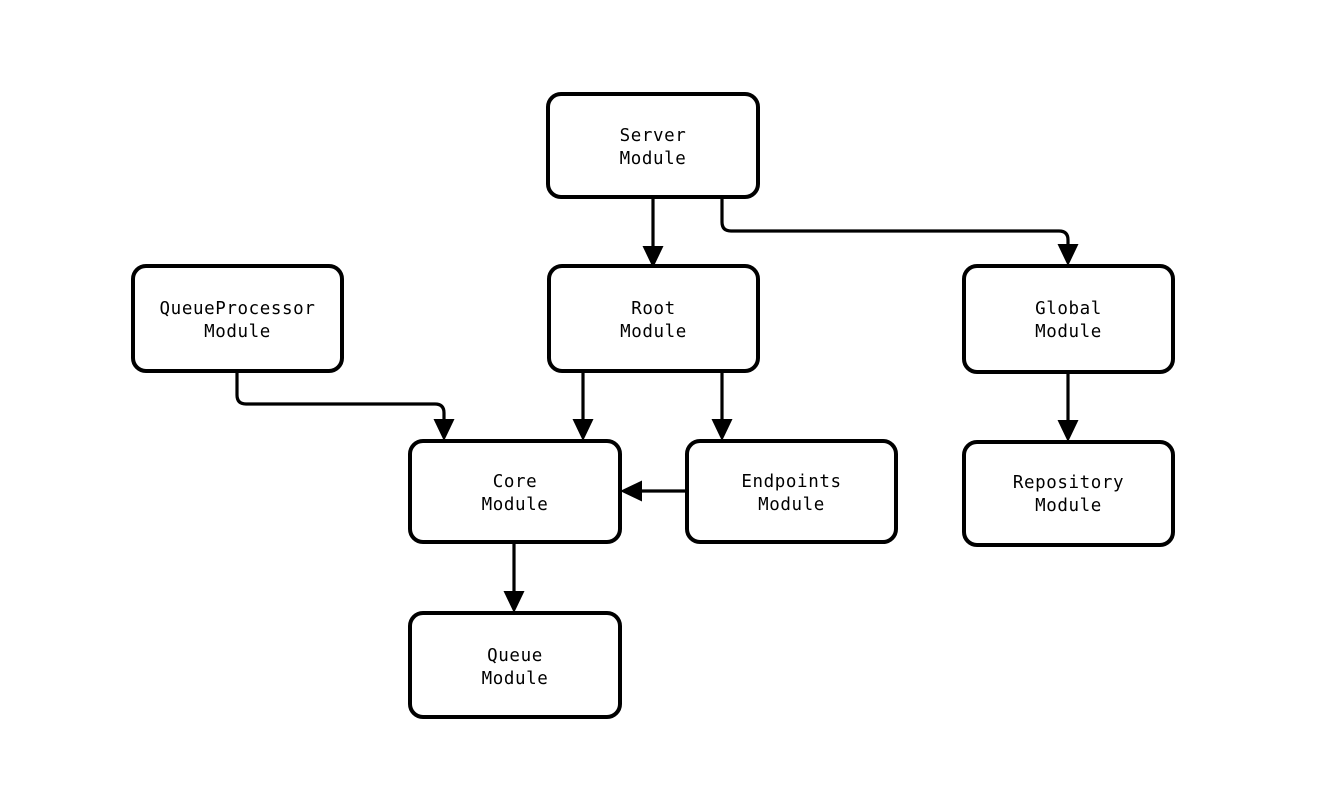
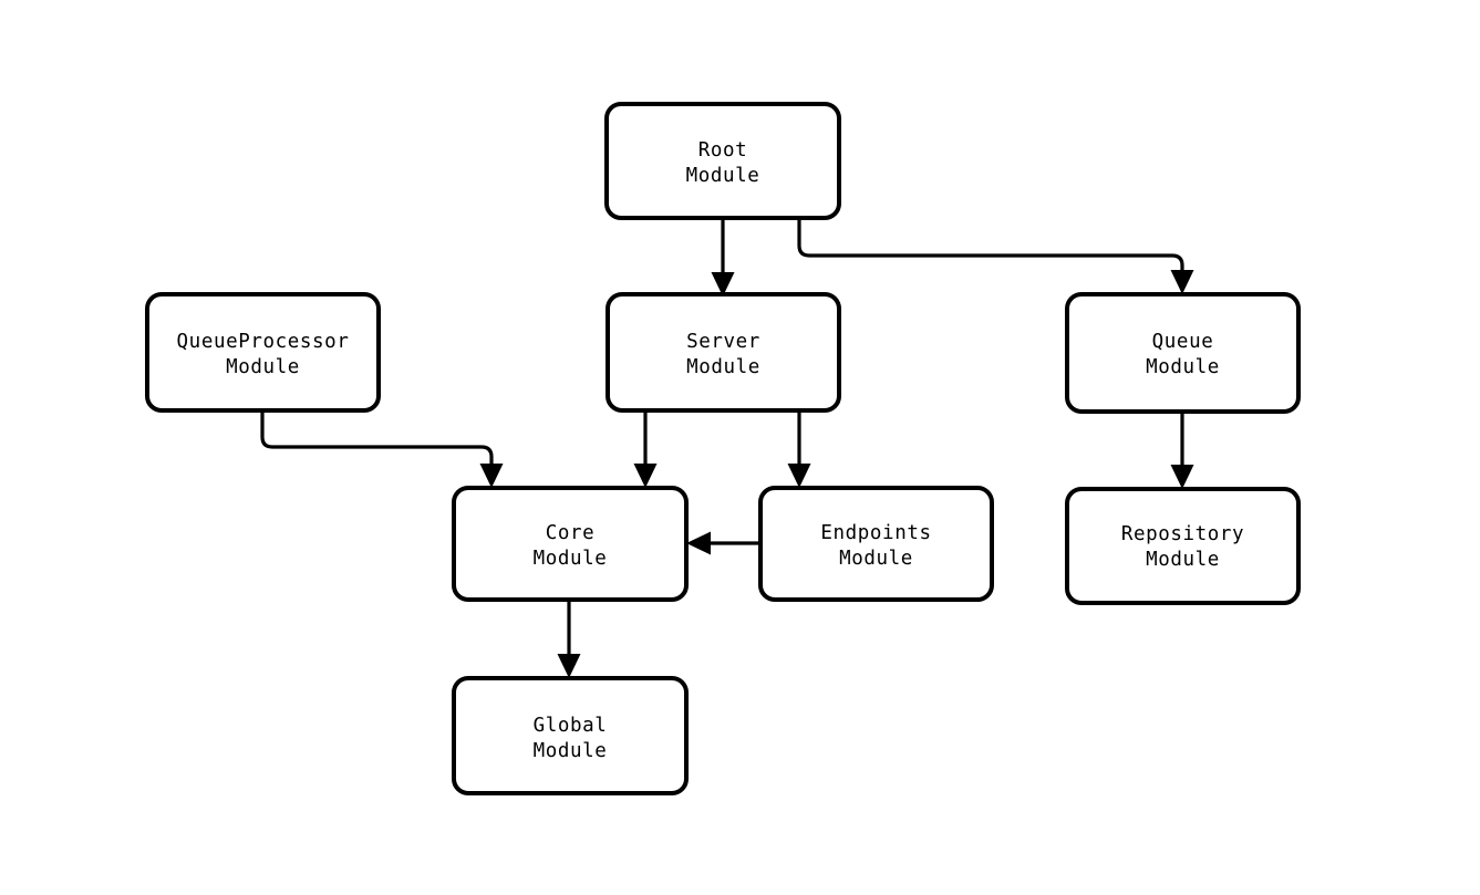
- Server
+ Root
  Module
  QueueProcessor
  Module
- Root
+ Server
  Module
- Global
+ Queue
  Module
  Core
  Module
  Endpoints
  Module
  Repository
  Module
- Queue
+ Global
  Module
